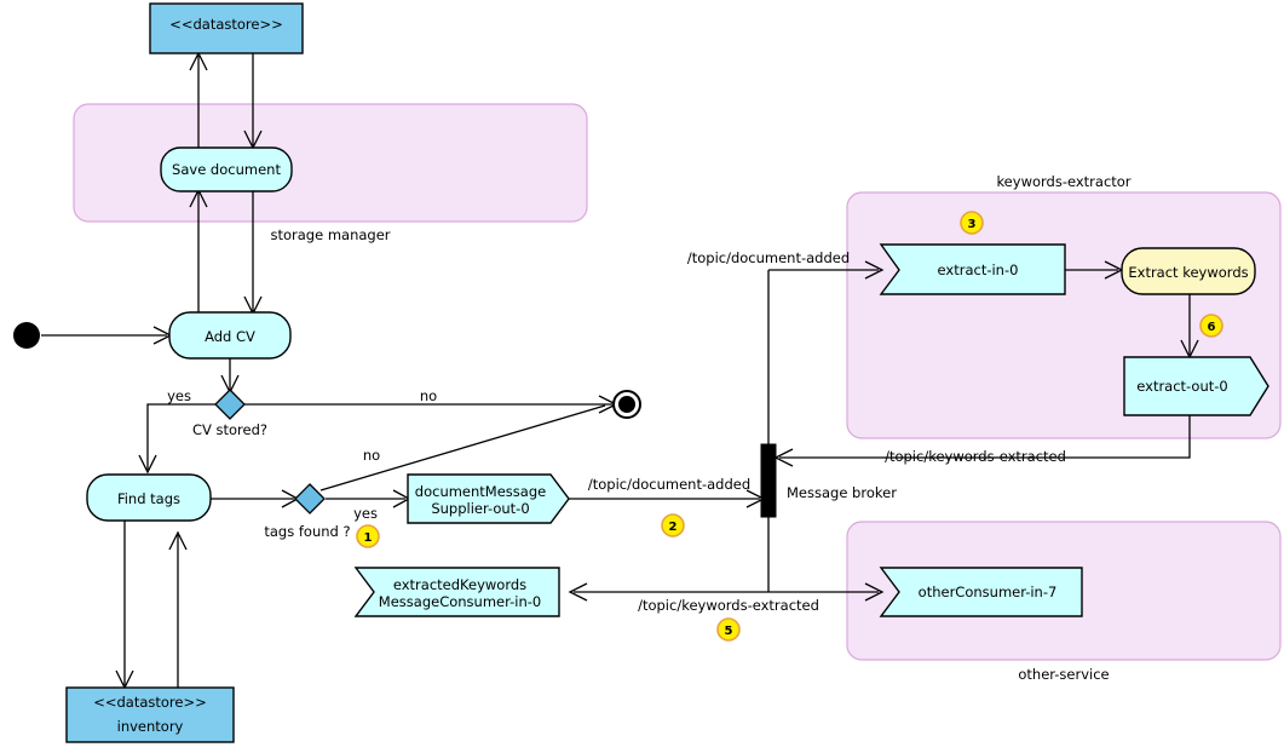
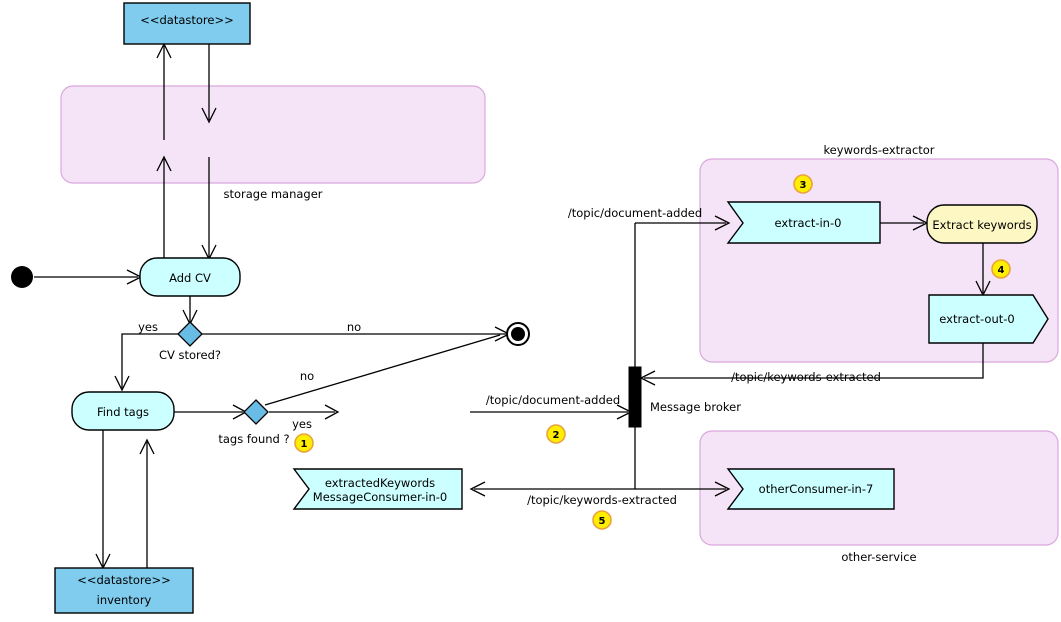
  storage manager
  keywords-extractor
  other-service
  <<datastore>>
- Save document
  Add CV
  CV stored?
  yes
  no
  Find tags
  tags found ?
  no
  yes
- documentMessage
- Supplier-out-0
  extractedKeywords
  MessageConsumer-in-0
  <<datastore>>
  inventory
  Message broker
  extract-in-0
  Extract keywords
  extract-out-0
  otherConsumer-in-7
  /topic/document-added
  /topic/document-added
  /topic/keywords-extracted
  /topic/keywords-extracted
  1
  2
  3
- 6
+ 4
  5
